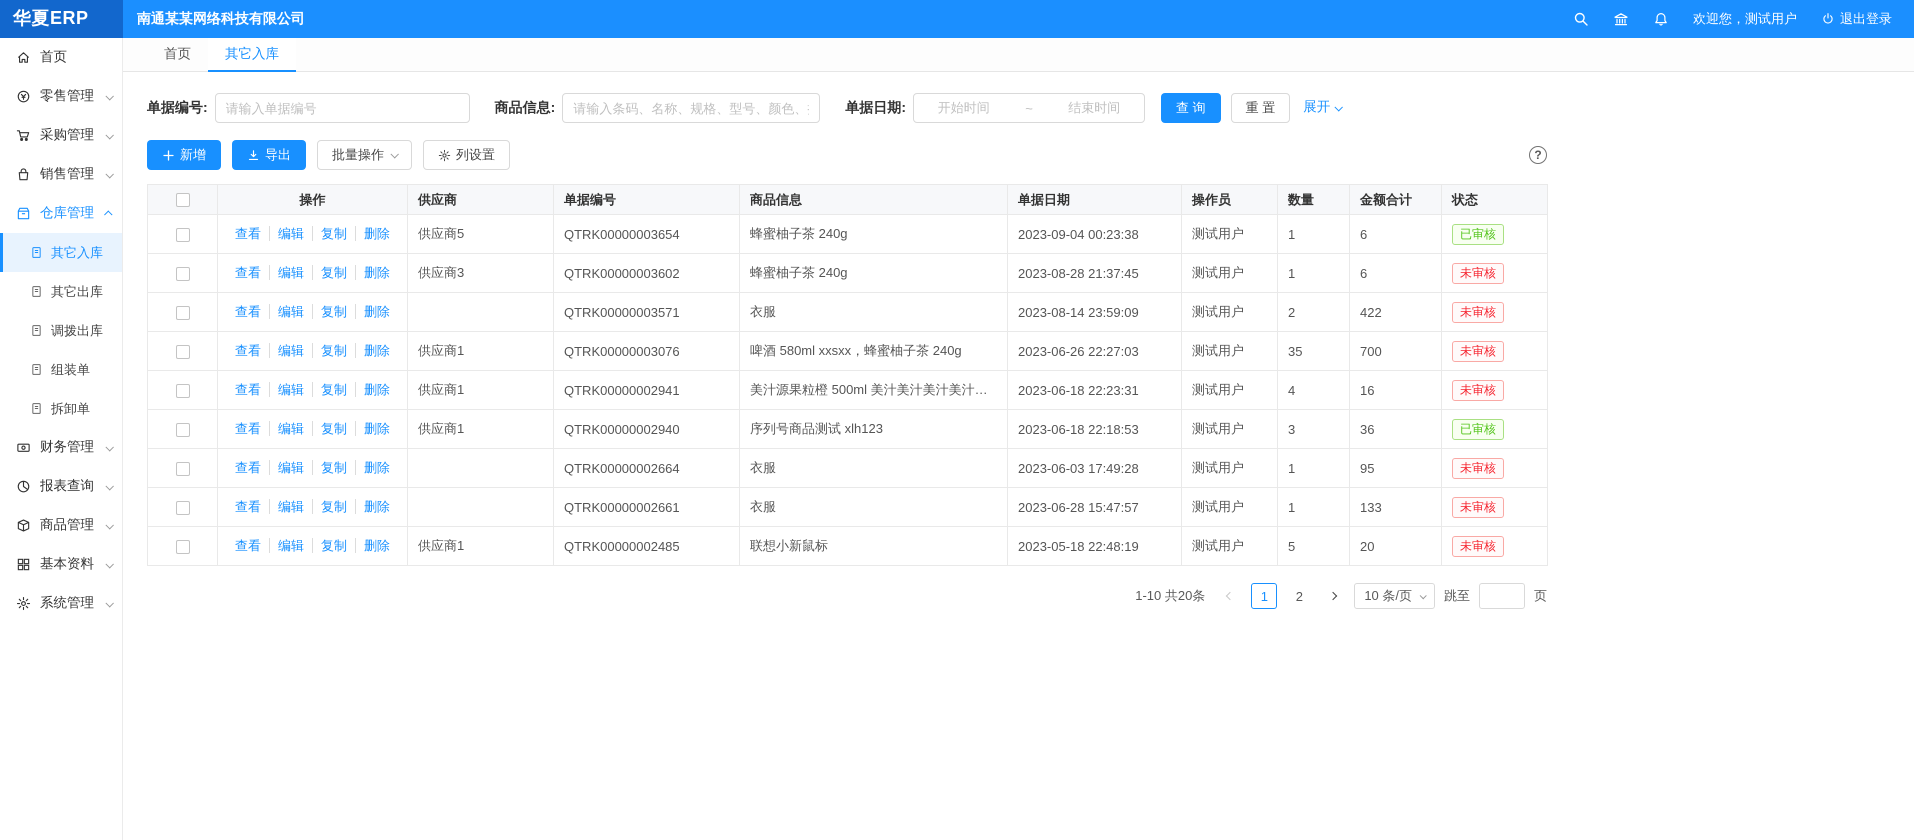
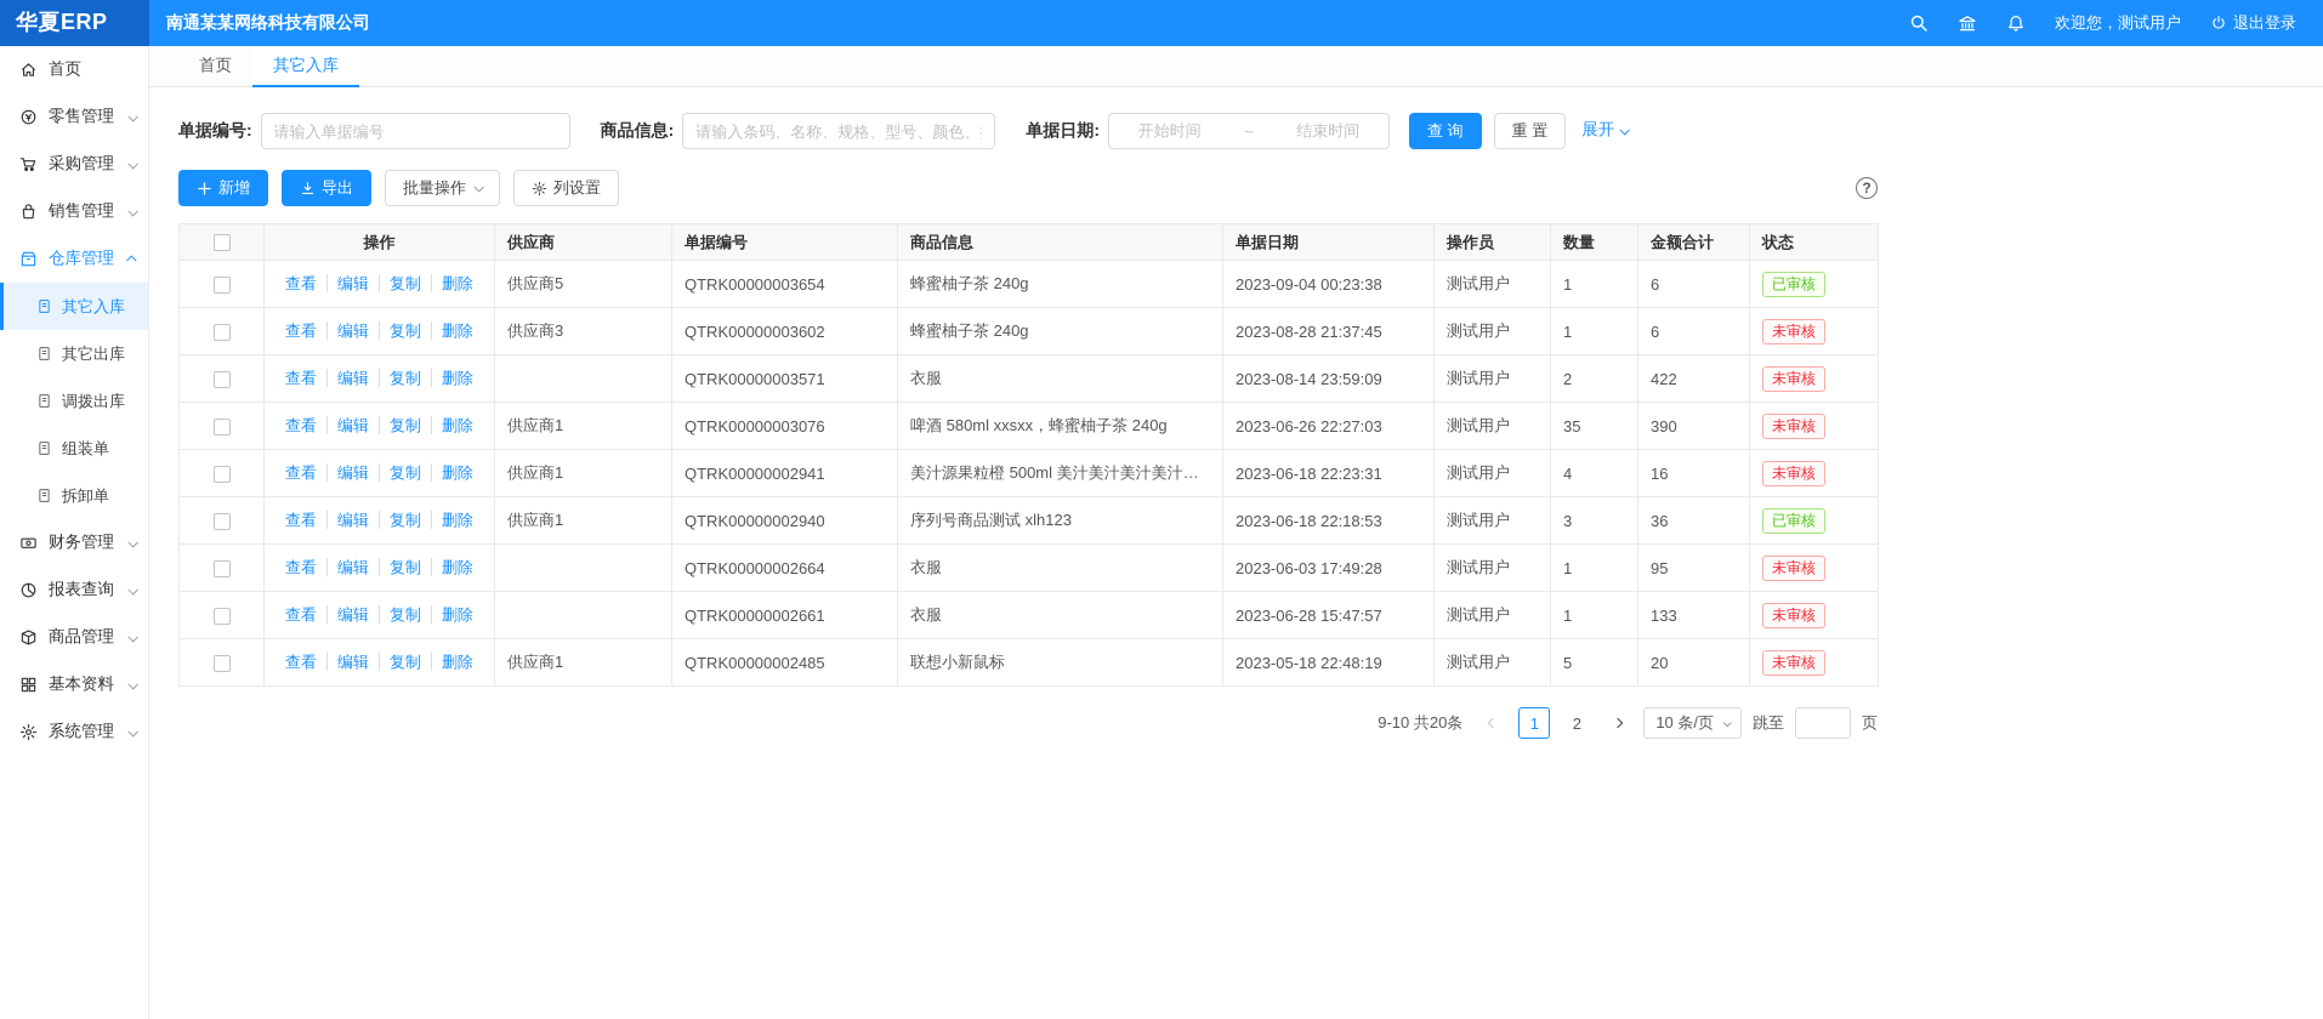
  华夏ERP
  南通某某网络科技有限公司
  欢迎您，测试用户
  退出登录
  首页
  零售管理
  采购管理
  销售管理
  仓库管理
  其它入库
  其它出库
  调拨出库
  组装单
  拆卸单
  财务管理
  报表查询
  商品管理
  基本资料
  系统管理
  首页
  其它入库
  单据编号:
  请输入单据编号
  商品信息:
  请输入条码、名称、规格、型号、颜色、
  单据日期:
  开始时间
  ~
  结束时间
  查 询
  重 置
  展开
  新增
  导出
  批量操作
  列设置
  	操作	供应商	单据编号	商品信息	单据日期	操作员	数量	金额合计	状态
  	查看 编辑 复制 删除	供应商5	QTRK00000003654	蜂蜜柚子茶 240g	2023-09-04 00:23:38	测试用户	1	6	已审核
  	查看 编辑 复制 删除	供应商3	QTRK00000003602	蜂蜜柚子茶 240g	2023-08-28 21:37:45	测试用户	1	6	未审核
  	查看 编辑 复制 删除		QTRK00000003571	衣服	2023-08-14 23:59:09	测试用户	2	422	未审核
- 	查看 编辑 复制 删除	供应商1	QTRK00000003076	啤酒 580ml xxsxx，蜂蜜柚子茶 240g	2023-06-26 22:27:03	测试用户	35	700	未审核
+ 	查看 编辑 复制 删除	供应商1	QTRK00000003076	啤酒 580ml xxsxx，蜂蜜柚子茶 240g	2023-06-26 22:27:03	测试用户	35	390	未审核
  	查看 编辑 复制 删除	供应商1	QTRK00000002941	美汁源果粒橙 500ml 美汁美汁美汁美汁美汁	2023-06-18 22:23:31	测试用户	4	16	未审核
  	查看 编辑 复制 删除	供应商1	QTRK00000002940	序列号商品测试 xlh123	2023-06-18 22:18:53	测试用户	3	36	已审核
  	查看 编辑 复制 删除		QTRK00000002664	衣服	2023-06-03 17:49:28	测试用户	1	95	未审核
  	查看 编辑 复制 删除		QTRK00000002661	衣服	2023-06-28 15:47:57	测试用户	1	133	未审核
  	查看 编辑 复制 删除	供应商1	QTRK00000002485	联想小新鼠标	2023-05-18 22:48:19	测试用户	5	20	未审核
- 1-10 共20条
+ 9-10 共20条
  1
  2
  10 条/页
  跳至
  页
